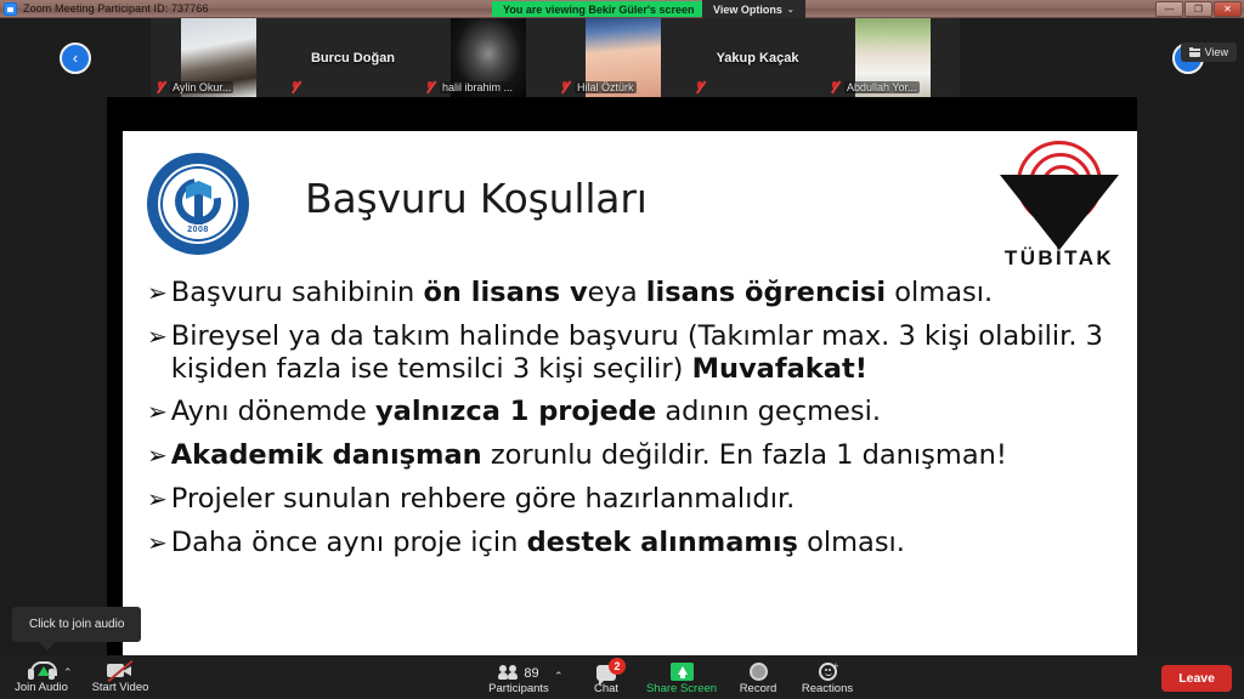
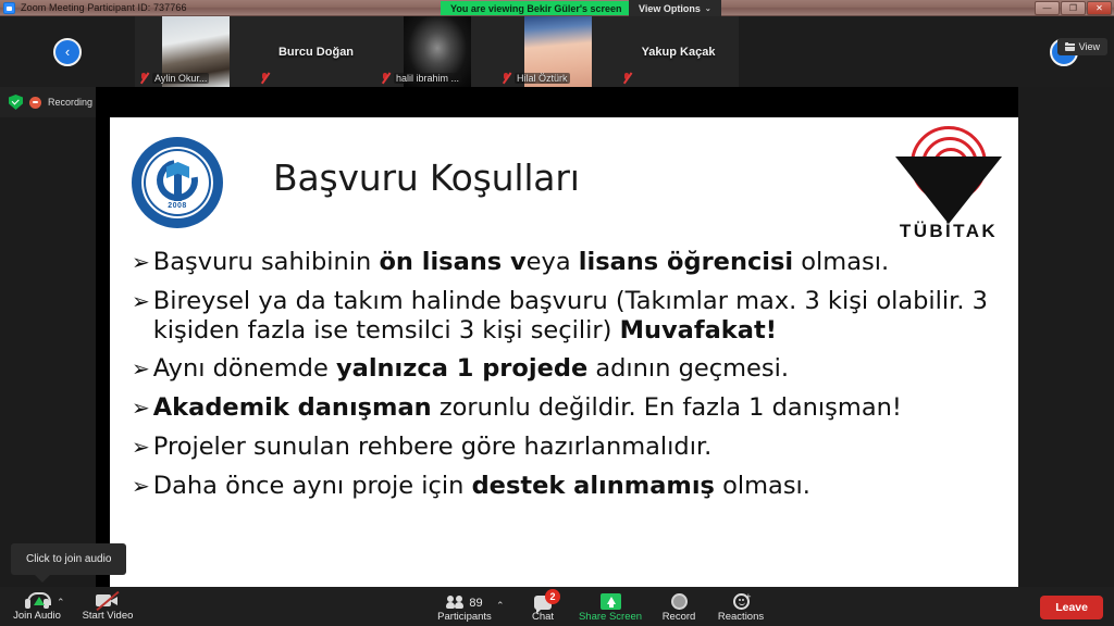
  Zoom Meeting Participant ID: 737766
  —
  ❐
  ✕
  You are viewing Bekir Güler's screen
  View Options
  ‹
  Aylin Okur...
  Burcu Doğan
  halil ibrahim ...
  Hilal Öztürk
  Yakup Kaçak
- Abdullah Yor...
  View
+ Recording
  Başvuru Koşulları
  TÜBİTAK
  ➢
  Başvuru sahibinin ön lisans veya lisans öğrencisi olması.
  ➢
  Bireysel ya da takım halinde başvuru (Takımlar max. 3 kişi olabilir. 3 kişiden fazla ise temsilci 3 kişi seçilir) Muvafakat!
  ➢
  Aynı dönemde yalnızca 1 projede adının geçmesi.
  ➢
  Akademik danışman zorunlu değildir. En fazla 1 danışman!
  ➢
  Projeler sunulan rehbere göre hazırlanmalıdır.
  ➢
  Daha önce aynı proje için destek alınmamış olması.
  Click to join audio
  Join Audio
  ⌃
  Start Video
  89
  Participants
  ⌃
  2
  Chat
  Share Screen
  Record
  +
  Reactions
  Leave
